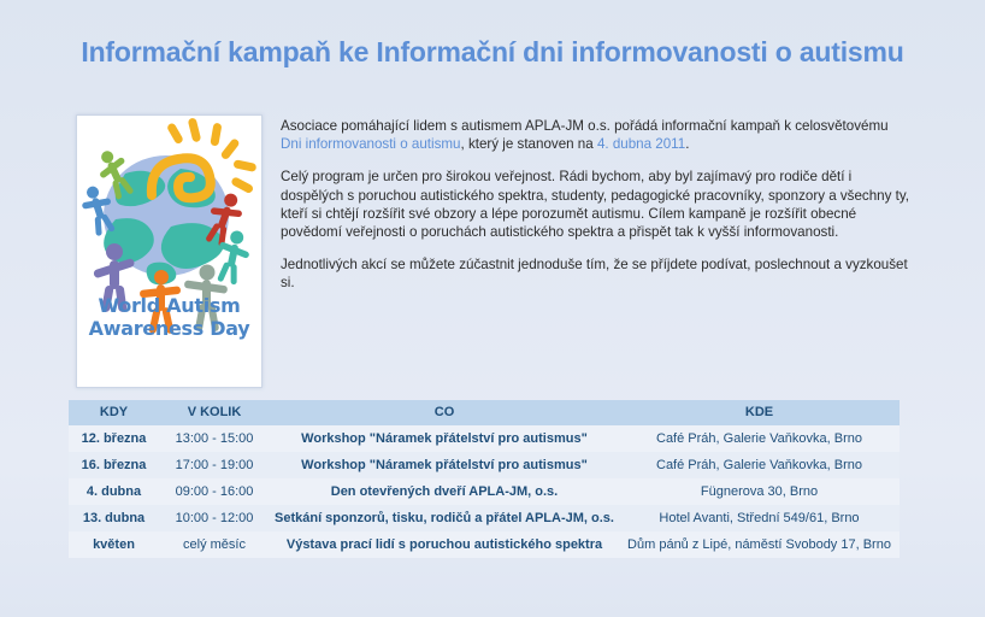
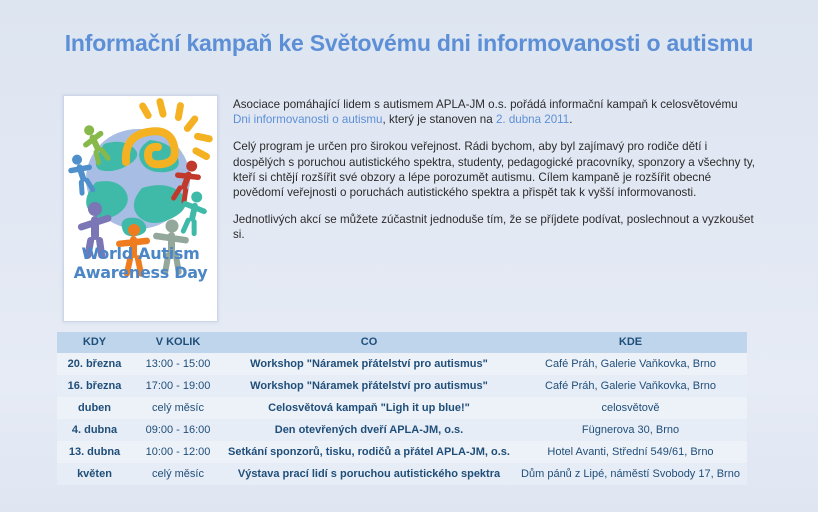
- Informační kampaň ke Informační dni informovanosti o autismu
+ Informační kampaň ke Světovému dni informovanosti o autismu
  World Autism
  Awareness Day
- Asociace pomáhající lidem s autismem APLA-JM o.s. pořádá informační kampaň k celosvětovému Dni informovanosti o autismu, který je stanoven na 4. dubna 2011.
+ Asociace pomáhající lidem s autismem APLA-JM o.s. pořádá informační kampaň k celosvětovému Dni informovanosti o autismu, který je stanoven na 2. dubna 2011.
  Celý program je určen pro širokou veřejnost. Rádi bychom, aby byl zajímavý pro rodiče dětí i dospělých s poruchou autistického spektra, studenty, pedagogické pracovníky, sponzory a všechny ty, kteří si chtějí rozšířit své obzory a lépe porozumět autismu. Cílem kampaně je rozšířit obecné povědomí veřejnosti o poruchách autistického spektra a přispět tak k vyšší informovanosti.
  Jednotlivých akcí se můžete zúčastnit jednoduše tím, že se příjdete podívat, poslechnout a vyzkoušet si.
  KDY	V KOLIK	CO	KDE
- 12. března	13:00 - 15:00	Workshop "Náramek přátelství pro autismus"	Café Práh, Galerie Vaňkovka, Brno
+ 20. března	13:00 - 15:00	Workshop "Náramek přátelství pro autismus"	Café Práh, Galerie Vaňkovka, Brno
  16. března	17:00 - 19:00	Workshop "Náramek přátelství pro autismus"	Café Práh, Galerie Vaňkovka, Brno
+ duben	celý měsíc	Celosvětová kampaň "Ligh it up blue!"	celosvětově
  4. dubna	09:00 - 16:00	Den otevřených dveří APLA-JM, o.s.	Fügnerova 30, Brno
  13. dubna	10:00 - 12:00	Setkání sponzorů, tisku, rodičů a přátel APLA-JM, o.s.	Hotel Avanti, Střední 549/61, Brno
  květen	celý měsíc	Výstava prací lidí s poruchou autistického spektra	Dům pánů z Lipé, náměstí Svobody 17, Brno
